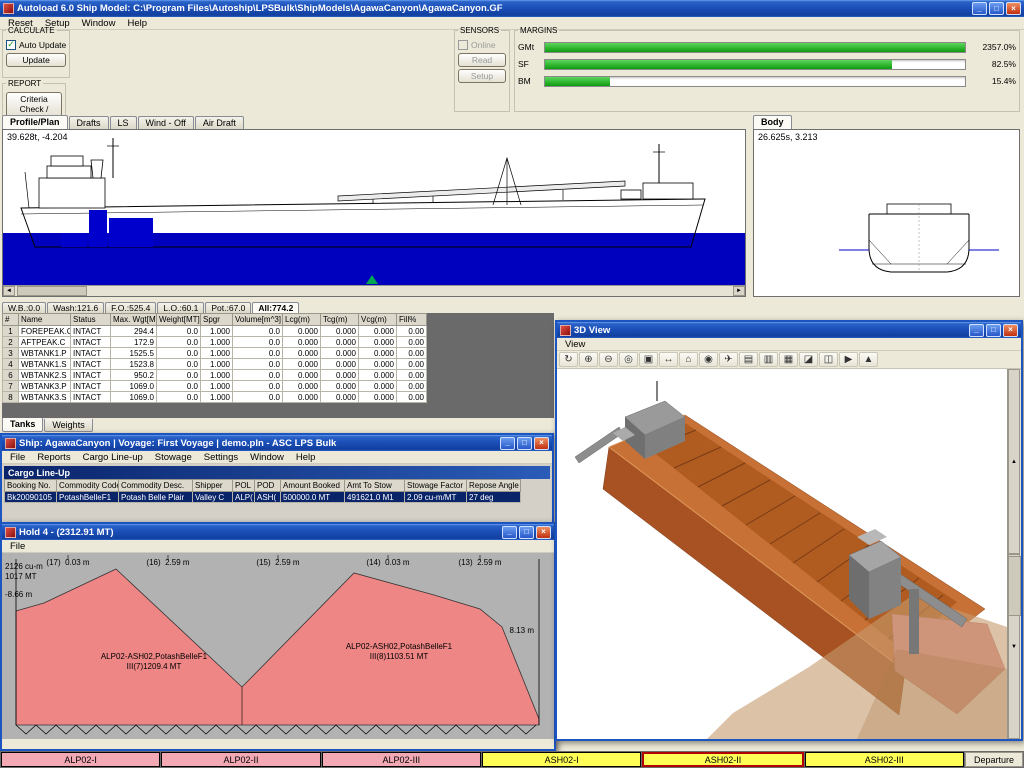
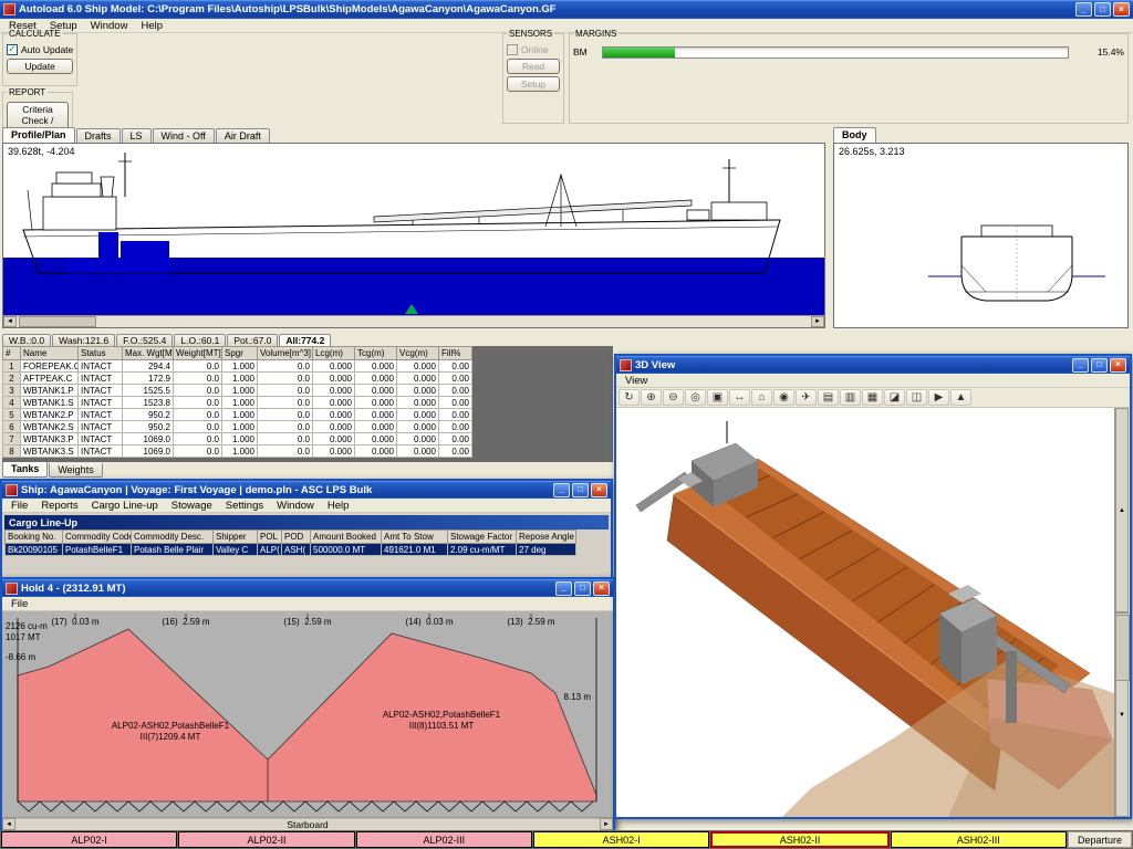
  Autoload 6.0 Ship Model: C:\Program Files\Autoship\LPSBulk\ShipModels\AgawaCanyon\AgawaCanyon.GF
  _
  □
  ×
  Reset
  Setup
  Window
  Help
  CALCULATE
  ✓
  Auto Update
  Update
  REPORT
  SENSORS
  Online
  Read
  Setup
  MARGINS
- GMt
- 2357.0%
- SF
- 82.5%
  BM
  15.4%
  Profile/Plan
  Drafts
  LS
  Wind - Off
  Air Draft
  Body
  39.628t, -4.204
  26.625s, 3.213
  W.B.:0.0
  Wash:121.6
  F.O.:525.4
  L.O.:60.1
  Pot.:67.0
  All:774.2
  #	Name	Status	Max. Wgt[M	Weight[MT]	Spgr	Volume[m^3]	Lcg(m)	Tcg(m)	Vcg(m)	Fill%
  1	FOREPEAK.C	INTACT	294.4	0.0	1.000	0.0	0.000	0.000	0.000	0.00
  2	AFTPEAK.C	INTACT	172.9	0.0	1.000	0.0	0.000	0.000	0.000	0.00
  3	WBTANK1.P	INTACT	1525.5	0.0	1.000	0.0	0.000	0.000	0.000	0.00
  4	WBTANK1.S	INTACT	1523.8	0.0	1.000	0.0	0.000	0.000	0.000	0.00
+ 5	WBTANK2.P	INTACT	950.2	0.0	1.000	0.0	0.000	0.000	0.000	0.00
  6	WBTANK2.S	INTACT	950.2	0.0	1.000	0.0	0.000	0.000	0.000	0.00
  7	WBTANK3.P	INTACT	1069.0	0.0	1.000	0.0	0.000	0.000	0.000	0.00
  8	WBTANK3.S	INTACT	1069.0	0.0	1.000	0.0	0.000	0.000	0.000	0.00
  Tanks
  Weights
  Ship: AgawaCanyon | Voyage: First Voyage | demo.pln - ASC LPS Bulk
  _
  □
  ×
  File
  Reports
  Cargo Line-up
  Stowage
  Settings
  Window
  Help
  Cargo Line-Up
  Booking No.	Commodity Cod	Commodity Desc.	Shipper	POL	POD	Amount Booked	Amt To Stow	Stowage Factor	Repose Angle
  Bk20090105	PotashBelleF1	Potash Belle Plair	Valley C	ALP(	ASH(	500000.0 MT	491621.0 M1	2.09 cu-m/MT	27 deg
  Hold 4 - (2312.91 MT)
  _
  □
  ×
  File
  (17) 0.03 m
  (16) 2.59 m
  (15) 2.59 m
  (14) 0.03 m
  (13) 2.59 m
  2126 cu-m
  1017 MT
  -8.66 m
  ALP02-ASH02,PotashBelleF1
  III(7)1209.4 MT
  ALP02-ASH02,PotashBelleF1
  III(8)1103.51 MT
  8.13 m
+ Starboard
  3D View
  _
  □
  ×
  View
  ↻
  ⊕
  ⊖
  ◎
  ▣
  ↔
  ⌂
  ◉
  ✈
  ▤
  ▥
  ▦
  ◪
  ◫
  ▶
  ▲
  ALP02-I
  ALP02-II
  ALP02-III
  ASH02-I
  ASH02-II
  ASH02-III
  Departure
